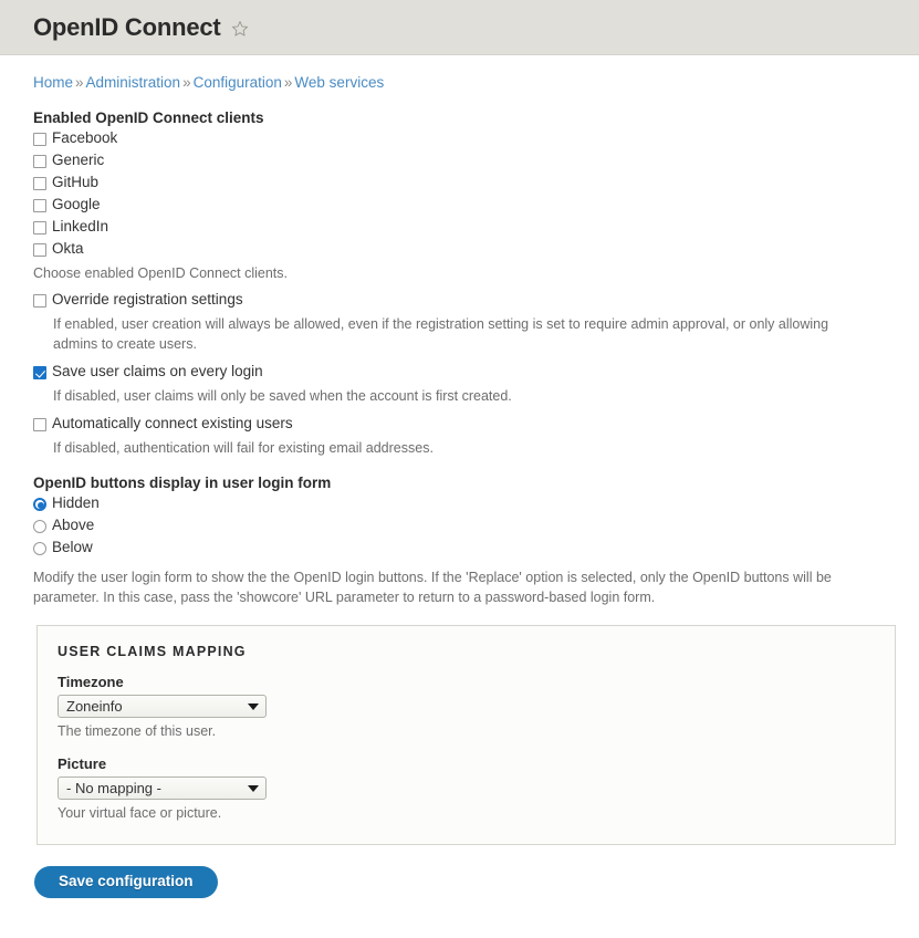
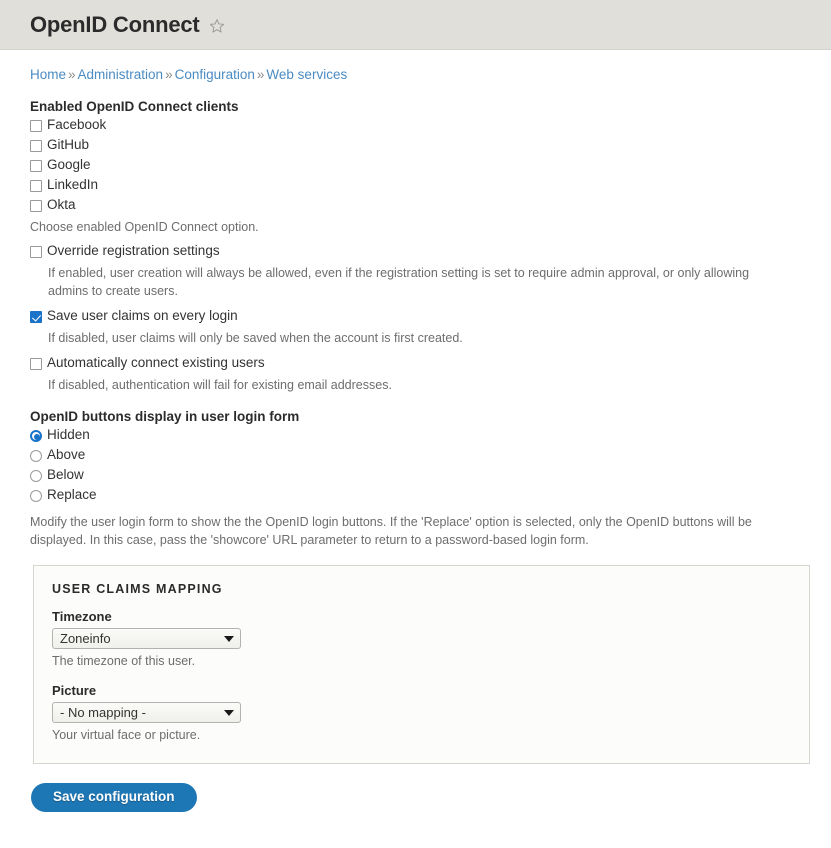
  OpenID Connect
  Home » Administration » Configuration » Web services
  Enabled OpenID Connect clients
  Facebook
- Generic
  GitHub
  Google
  LinkedIn
  Okta
- Choose enabled OpenID Connect clients.
+ Choose enabled OpenID Connect option.
  Override registration settings
  If enabled, user creation will always be allowed, even if the registration setting is set to require admin approval, or only allowing admins to create users.
  Save user claims on every login
  If disabled, user claims will only be saved when the account is first created.
  Automatically connect existing users
  If disabled, authentication will fail for existing email addresses.
  OpenID buttons display in user login form
  Hidden
  Above
  Below
+ Replace
- Modify the user login form to show the the OpenID login buttons. If the 'Replace' option is selected, only the OpenID buttons will be parameter. In this case, pass the 'showcore' URL parameter to return to a password-based login form.
+ Modify the user login form to show the the OpenID login buttons. If the 'Replace' option is selected, only the OpenID buttons will be displayed. In this case, pass the 'showcore' URL parameter to return to a password-based login form.
  USER CLAIMS MAPPING
  Timezone
  Zoneinfo
  The timezone of this user.
  Picture
  - No mapping -
  Your virtual face or picture.
  Save configuration
